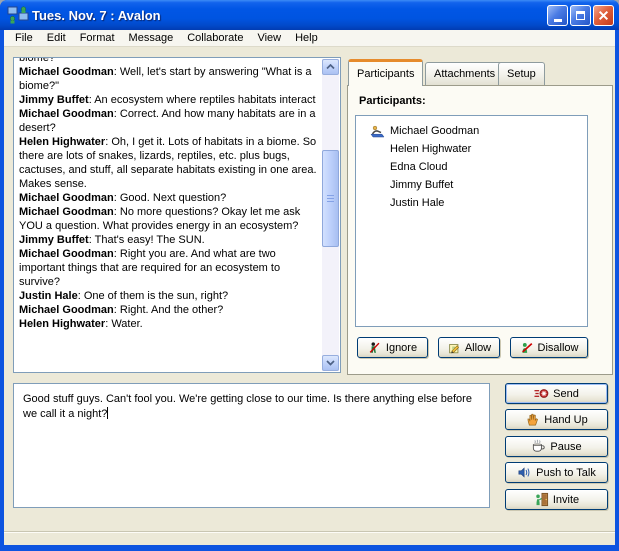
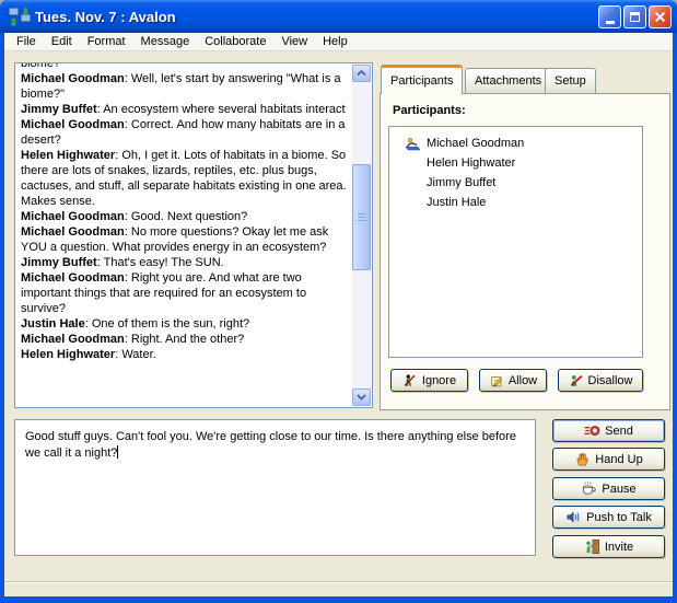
  Tues. Nov. 7 : Avalon
  File
  Edit
  Format
  Message
  Collaborate
  View
  Help
  biome?
  Michael Goodman: Well, let's start by answering "What is a biome?"
- Jimmy Buffet: An ecosystem where reptiles habitats interact
+ Jimmy Buffet: An ecosystem where several habitats interact
  Michael Goodman: Correct. And how many habitats are in a desert?
  Helen Highwater: Oh, I get it. Lots of habitats in a biome. So there are lots of snakes, lizards, reptiles, etc. plus bugs, cactuses, and stuff, all separate habitats existing in one area. Makes sense.
  Michael Goodman: Good. Next question?
  Michael Goodman: No more questions? Okay let me ask YOU a question. What provides energy in an ecosystem?
  Jimmy Buffet: That's easy! The SUN.
  Michael Goodman: Right you are. And what are two important things that are required for an ecosystem to survive?
  Justin Hale: One of them is the sun, right?
  Michael Goodman: Right. And the other?
  Helen Highwater: Water.
  Participants
  Attachments
  Setup
  Participants:
  Michael Goodman
  Helen Highwater
- Edna Cloud
  Jimmy Buffet
  Justin Hale
  Ignore
  Allow
  Disallow
  Good stuff guys. Can't fool you. We're getting close to our time. Is there anything else before we call it a night?
  Send
  Hand Up
  Pause
  Push to Talk
  Invite
